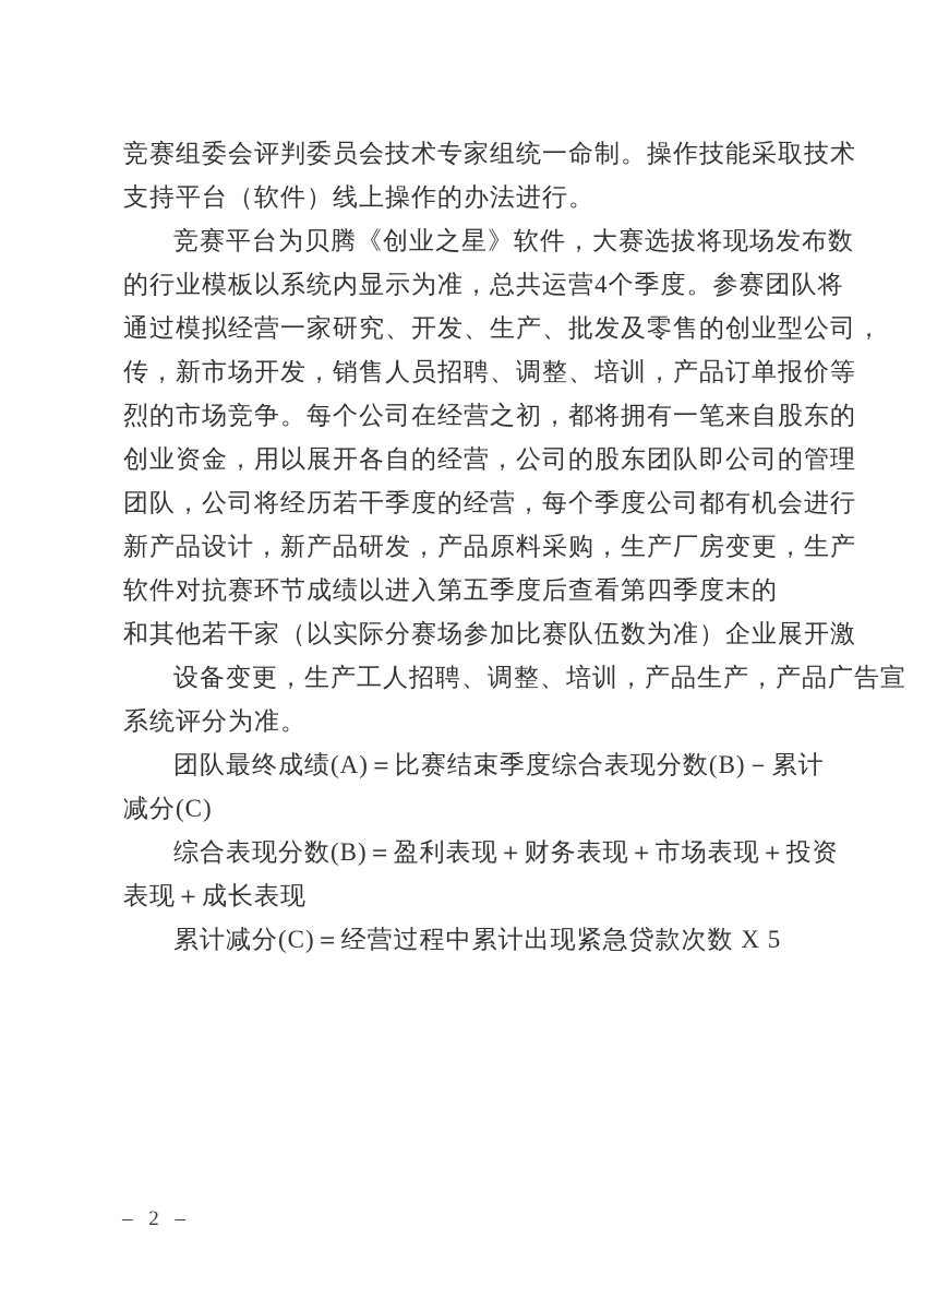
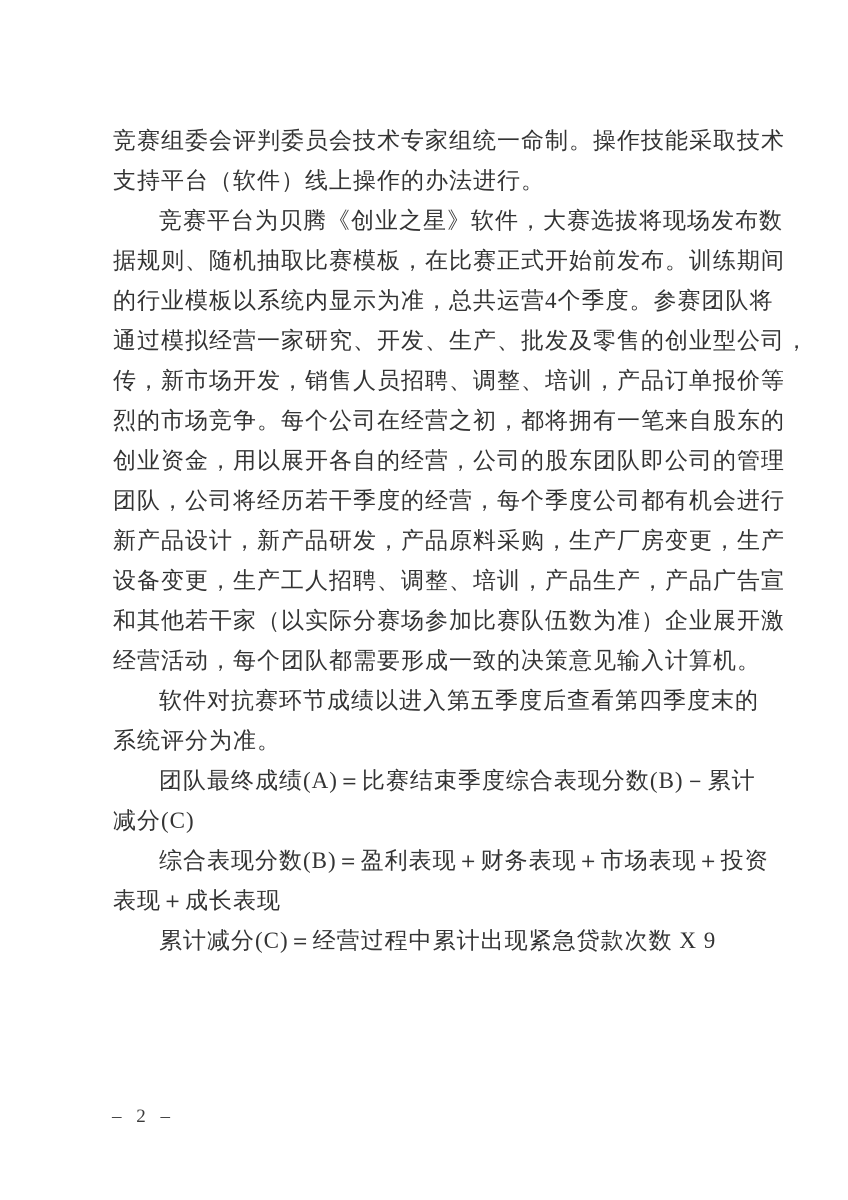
  竞赛组委会评判委员会技术专家组统一命制。操作技能采取技术
  支持平台（软件）线上操作的办法进行。
  竞赛平台为贝腾《创业之星》软件，大赛选拔将现场发布数
+ 据规则、随机抽取比赛模板，在比赛正式开始前发布。训练期间
  的行业模板以系统内显示为准，总共运营4个季度。参赛团队将
  通过模拟经营一家研究、开发、生产、批发及零售的创业型公司，
  传，新市场开发，销售人员招聘、调整、培训，产品订单报价等
  烈的市场竞争。每个公司在经营之初，都将拥有一笔来自股东的
  创业资金，用以展开各自的经营，公司的股东团队即公司的管理
  团队，公司将经历若干季度的经营，每个季度公司都有机会进行
  新产品设计，新产品研发，产品原料采购，生产厂房变更，生产
- 软件对抗赛环节成绩以进入第五季度后查看第四季度末的
+ 设备变更，生产工人招聘、调整、培训，产品生产，产品广告宣
  和其他若干家（以实际分赛场参加比赛队伍数为准）企业展开激
+ 经营活动，每个团队都需要形成一致的决策意见输入计算机。
- 设备变更，生产工人招聘、调整、培训，产品生产，产品广告宣
+ 软件对抗赛环节成绩以进入第五季度后查看第四季度末的
  系统评分为准。
  团队最终成绩(A)＝比赛结束季度综合表现分数(B)－累计
  减分(C)
  综合表现分数(B)＝盈利表现＋财务表现＋市场表现＋投资
  表现＋成长表现
- 累计减分(C)＝经营过程中累计出现紧急贷款次数 X 5
+ 累计减分(C)＝经营过程中累计出现紧急贷款次数 X 9
  – 2 –
